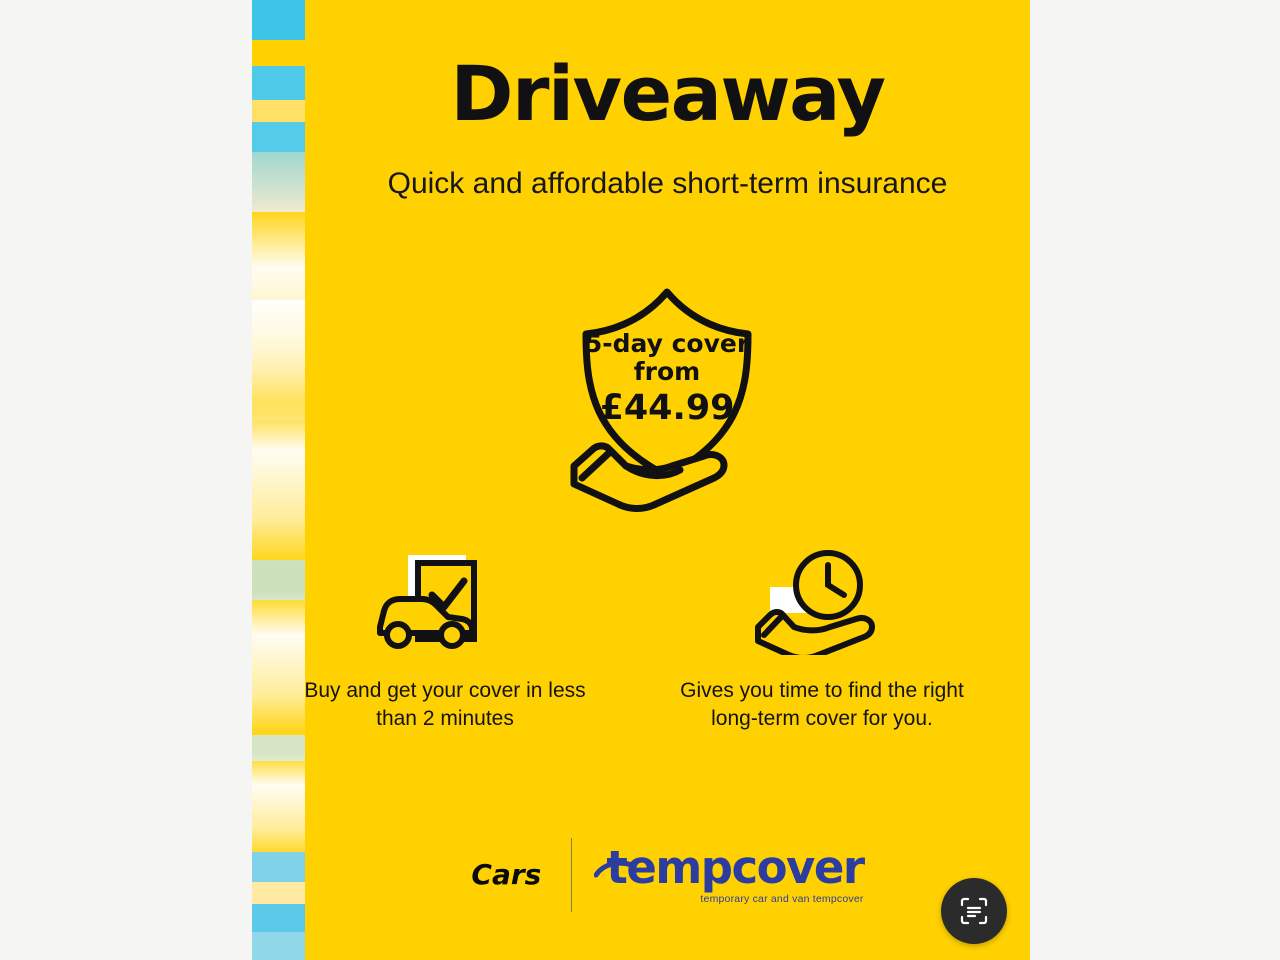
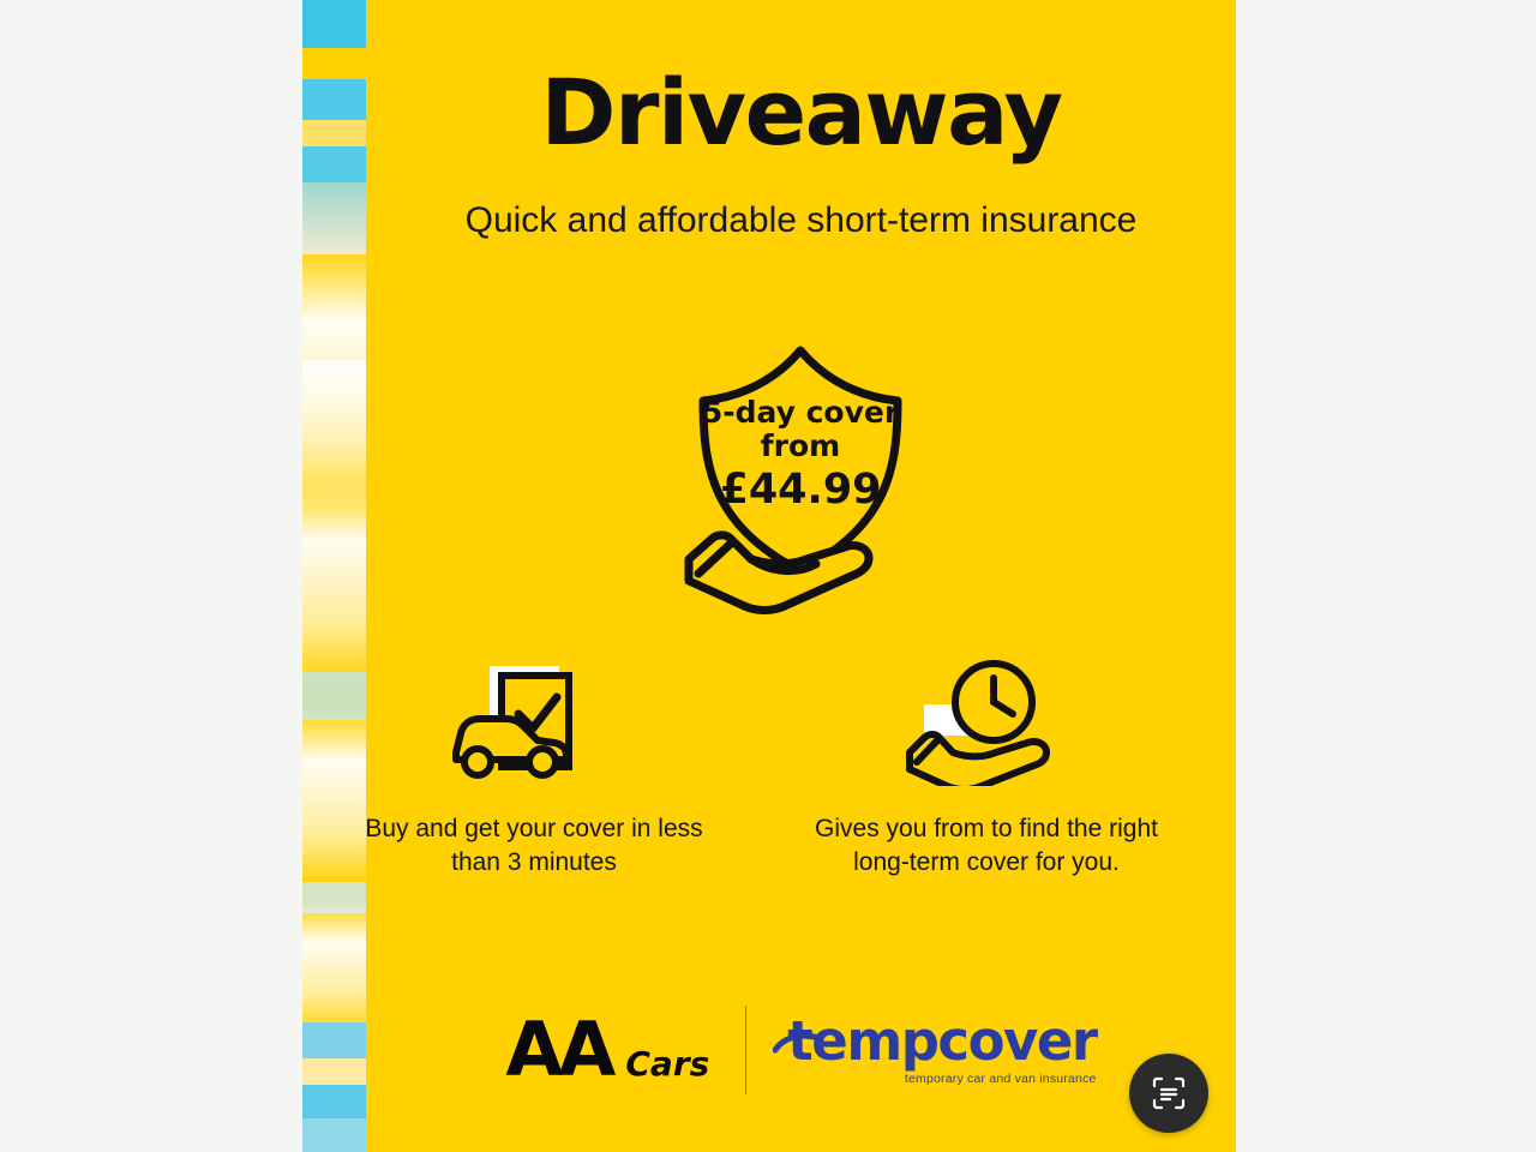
  Driveaway
  Quick and affordable short-term insurance
  5-day cover
  from
  £44.99
- Buy and get your cover in less than 2 minutes
+ Buy and get your cover in less than 3 minutes
- Gives you time to find the right long-term cover for you.
+ Gives you from to find the right long-term cover for you.
+ AA
  Cars
  tempcover
- temporary car and van tempcover
+ temporary car and van insurance
